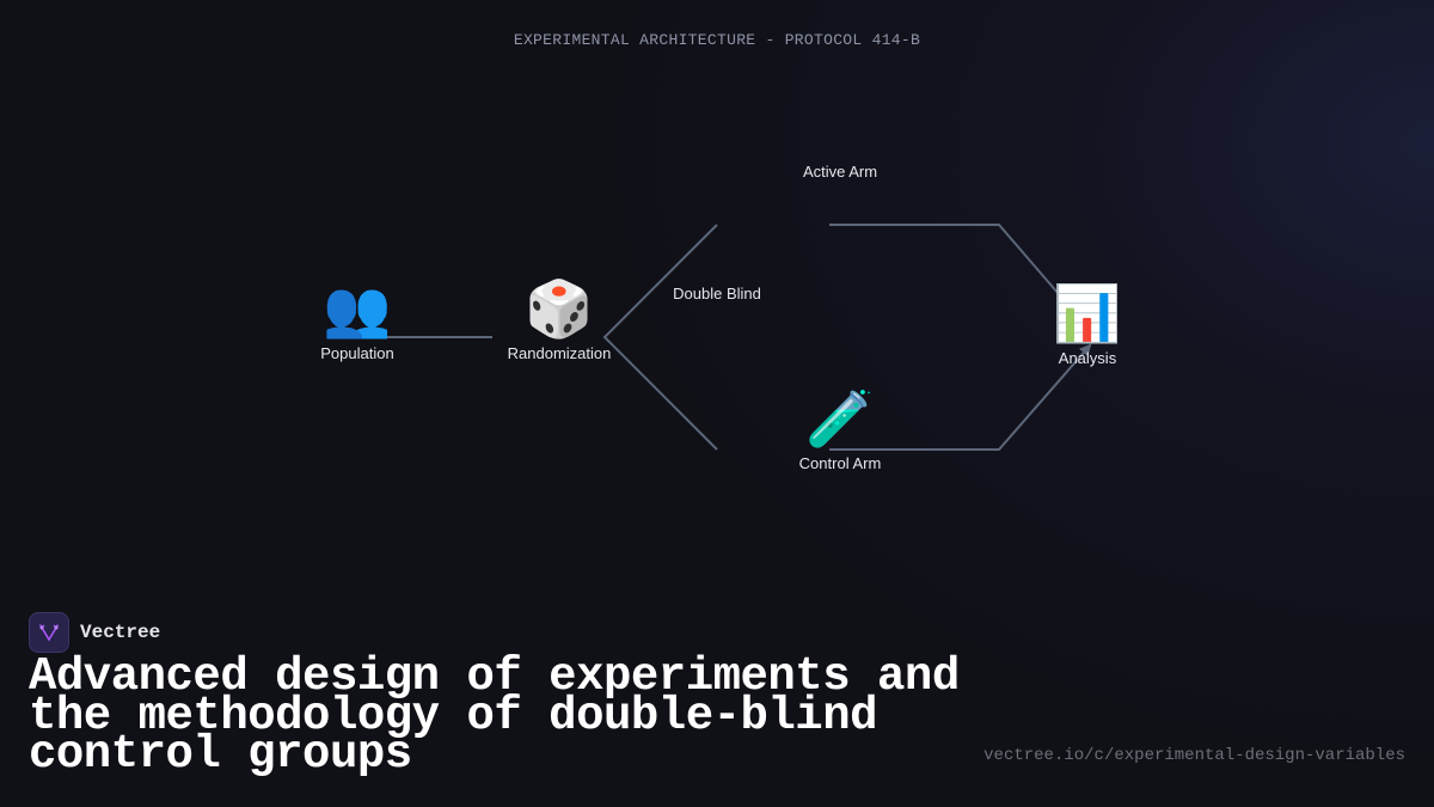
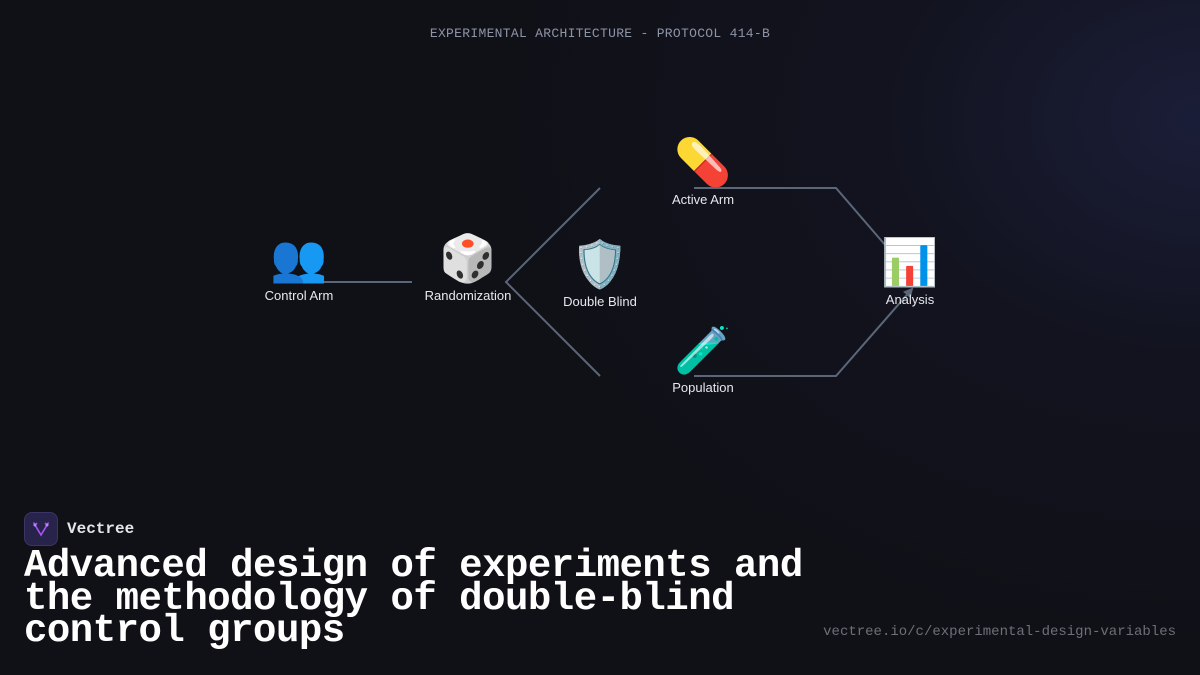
  EXPERIMENTAL ARCHITECTURE - PROTOCOL 414-B
  👥
- Population
+ Control Arm
  🎲
  Randomization
+ 🛡️
  Double Blind
+ 💊
  Active Arm
  🧪
- Control Arm
+ Population
  📊
  Analysis
  Vectree
  Advanced design of experiments and the methodology of double-blind control groups
  vectree.io/c/experimental-design-variables
